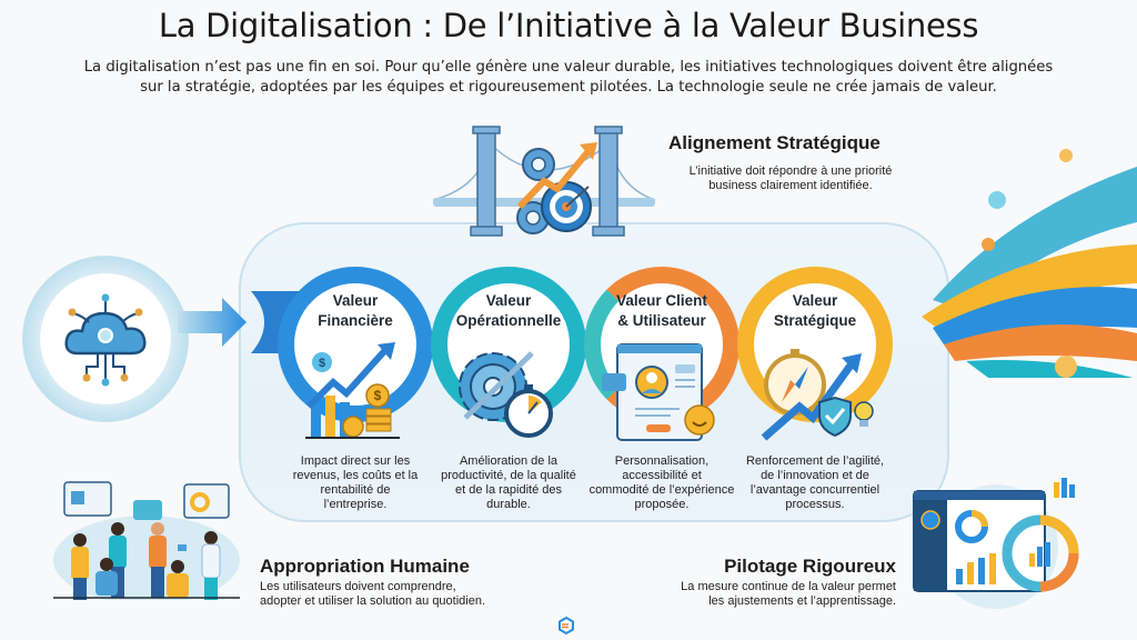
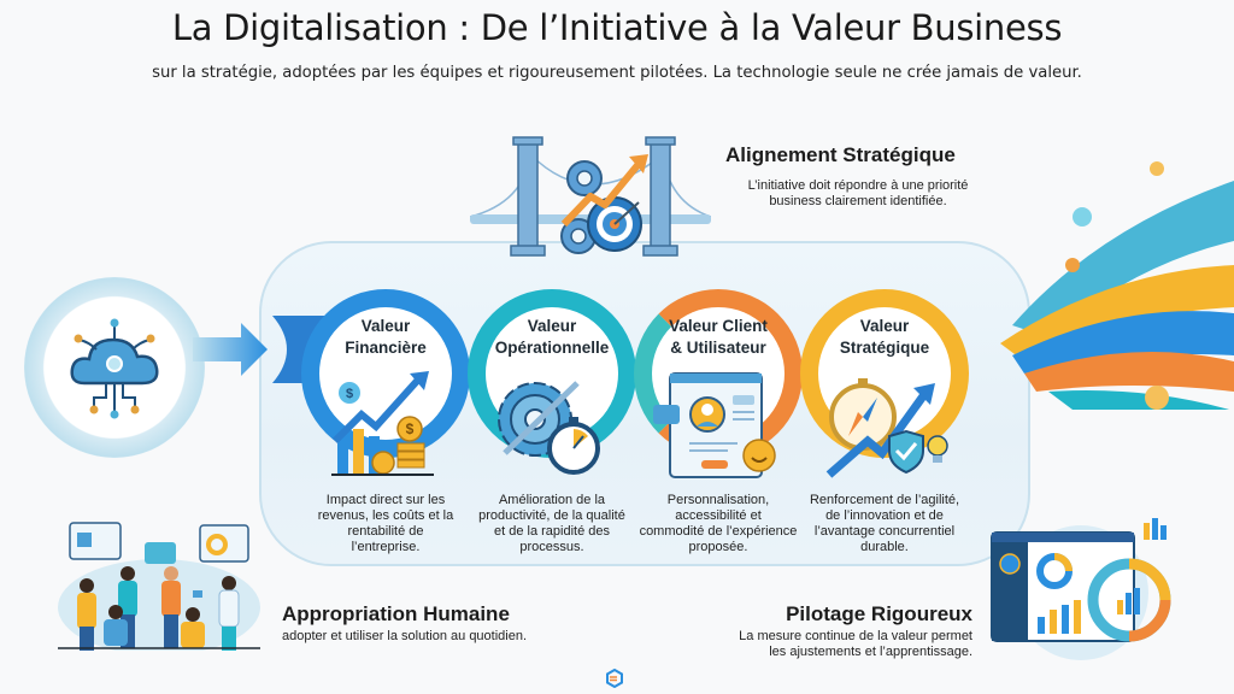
  La Digitalisation : De l’Initiative à la Valeur Business
- La digitalisation n’est pas une fin en soi. Pour qu’elle génère une valeur durable, les initiatives technologiques doivent être alignées
  sur la stratégie, adoptées par les équipes et rigoureusement pilotées. La technologie seule ne crée jamais de valeur.
  Alignement Stratégique
  L’initiative doit répondre à une priorité
  business clairement identifiée.
  Valeur
  Financière
  $
  $
  Valeur
  Opérationnelle
  Valeur Client
  & Utilisateur
  Valeur
  Stratégique
  Impact direct sur les
  revenus, les coûts et la
  rentabilité de
  l’entreprise.
  Amélioration de la
  productivité, de la qualité
  et de la rapidité des
- durable.
+ processus.
  Personnalisation,
  accessibilité et
  commodité de l’expérience
  proposée.
  Renforcement de l’agilité,
  de l’innovation et de
  l’avantage concurrentiel
- processus.
+ durable.
  Appropriation Humaine
- Les utilisateurs doivent comprendre,
  adopter et utiliser la solution au quotidien.
  Pilotage Rigoureux
  La mesure continue de la valeur permet
  les ajustements et l’apprentissage.
